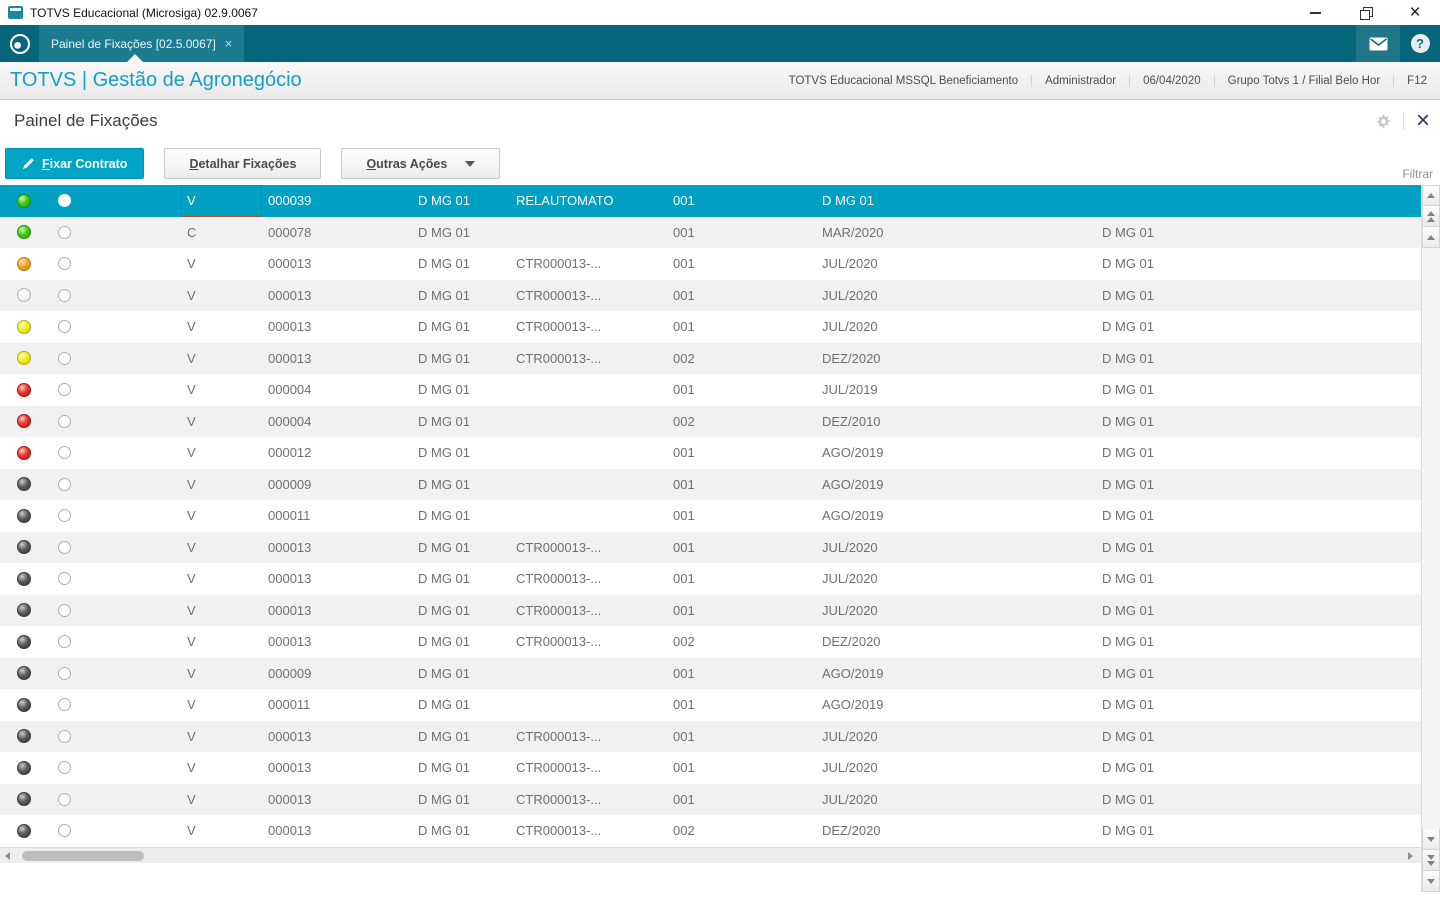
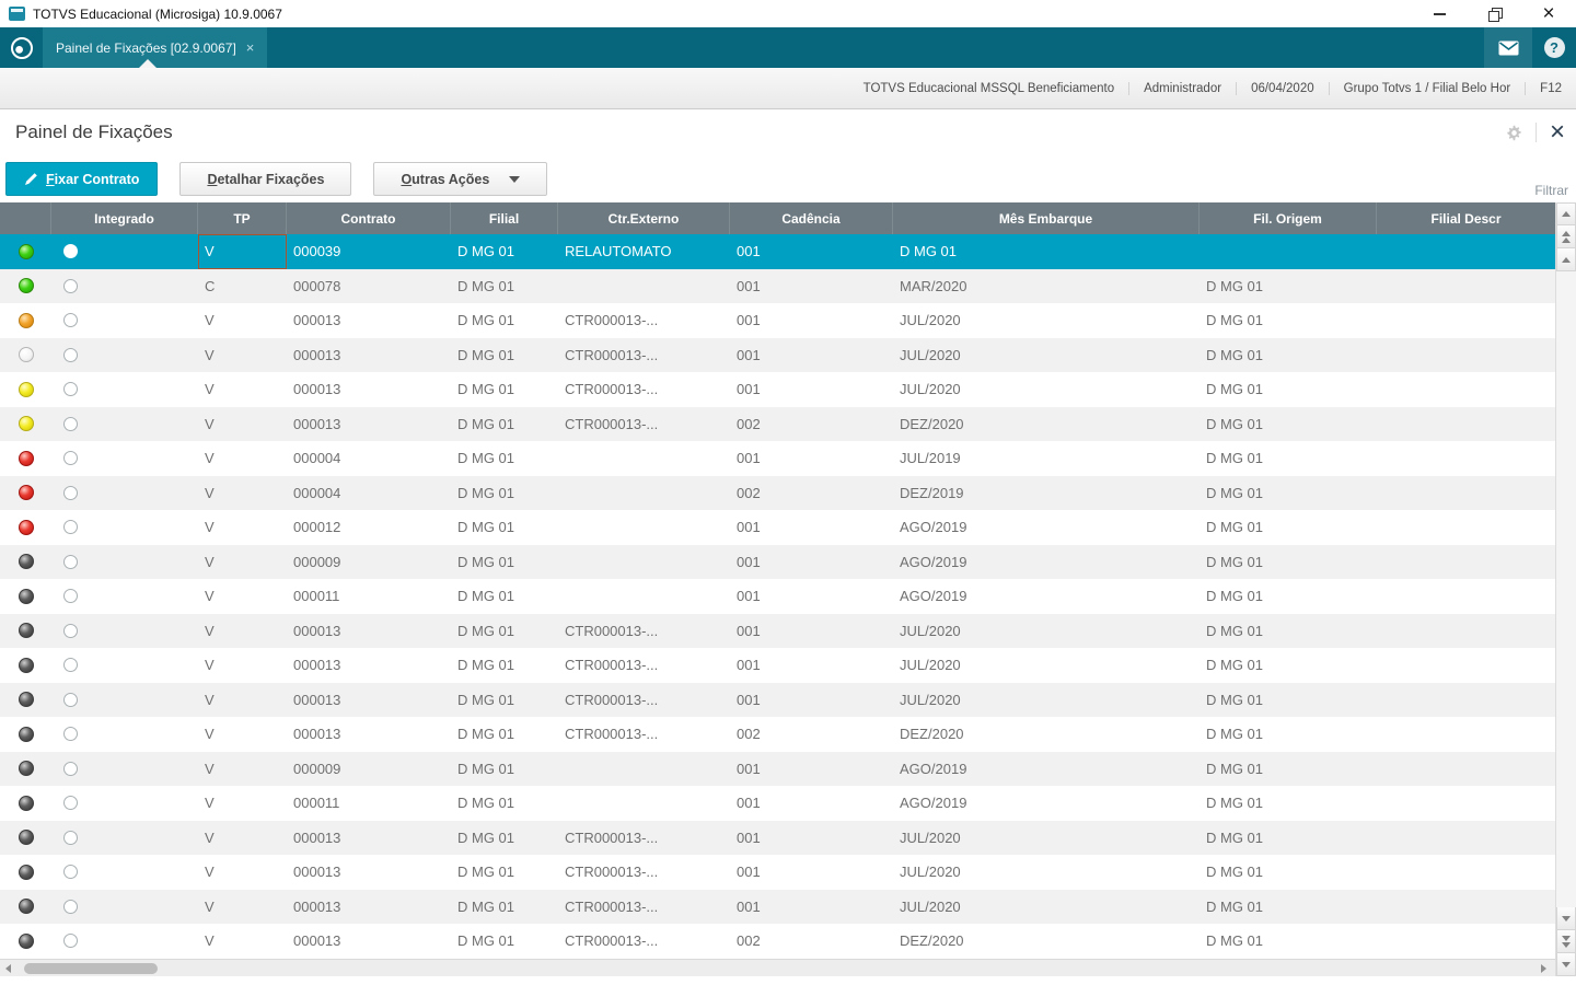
- TOTVS Educacional (Microsiga) 02.9.0067
+ TOTVS Educacional (Microsiga) 10.9.0067
  ×
- Painel de Fixações [02.5.0067]
+ Painel de Fixações [02.9.0067]
  ×
  ?
- TOTVS | Gestão de Agronegócio
  TOTVS Educacional MSSQL Beneficiamento
  Administrador
  06/04/2020
  Grupo Totvs 1 / Filial Belo Hor
  F12
  Painel de Fixações
  ×
  Fixar Contrato
  Detalhar Fixações
  Outras Ações
  Filtrar
+ Integrado
+ TP
+ Contrato
+ Filial
+ Ctr.Externo
+ Cadência
+ Mês Embarque
+ Fil. Origem
+ Filial Descr
  V
  000039
  D MG 01
  RELAUTOMATO
  001
  D MG 01
  C
  000078
  D MG 01
  001
  MAR/2020
  D MG 01
  V
  000013
  D MG 01
  CTR000013-...
  001
  JUL/2020
  D MG 01
  V
  000013
  D MG 01
  CTR000013-...
  001
  JUL/2020
  D MG 01
  V
  000013
  D MG 01
  CTR000013-...
  001
  JUL/2020
  D MG 01
  V
  000013
  D MG 01
  CTR000013-...
  002
  DEZ/2020
  D MG 01
  V
  000004
  D MG 01
  001
  JUL/2019
  D MG 01
  V
  000004
  D MG 01
  002
- DEZ/2010
+ DEZ/2019
  D MG 01
  V
  000012
  D MG 01
  001
  AGO/2019
  D MG 01
  V
  000009
  D MG 01
  001
  AGO/2019
  D MG 01
  V
  000011
  D MG 01
  001
  AGO/2019
  D MG 01
  V
  000013
  D MG 01
  CTR000013-...
  001
  JUL/2020
  D MG 01
  V
  000013
  D MG 01
  CTR000013-...
  001
  JUL/2020
  D MG 01
  V
  000013
  D MG 01
  CTR000013-...
  001
  JUL/2020
  D MG 01
  V
  000013
  D MG 01
  CTR000013-...
  002
  DEZ/2020
  D MG 01
  V
  000009
  D MG 01
  001
  AGO/2019
  D MG 01
  V
  000011
  D MG 01
  001
  AGO/2019
  D MG 01
  V
  000013
  D MG 01
  CTR000013-...
  001
  JUL/2020
  D MG 01
  V
  000013
  D MG 01
  CTR000013-...
  001
  JUL/2020
  D MG 01
  V
  000013
  D MG 01
  CTR000013-...
  001
  JUL/2020
  D MG 01
  V
  000013
  D MG 01
  CTR000013-...
  002
  DEZ/2020
  D MG 01
